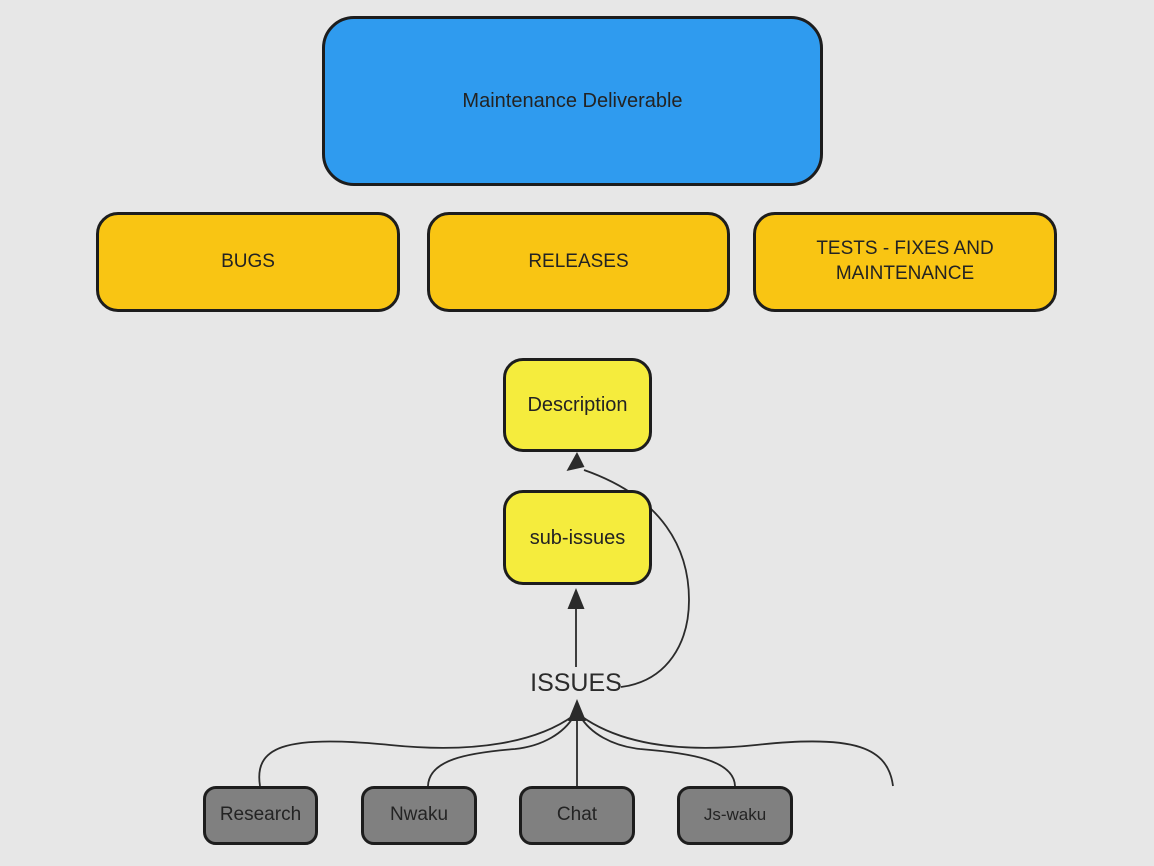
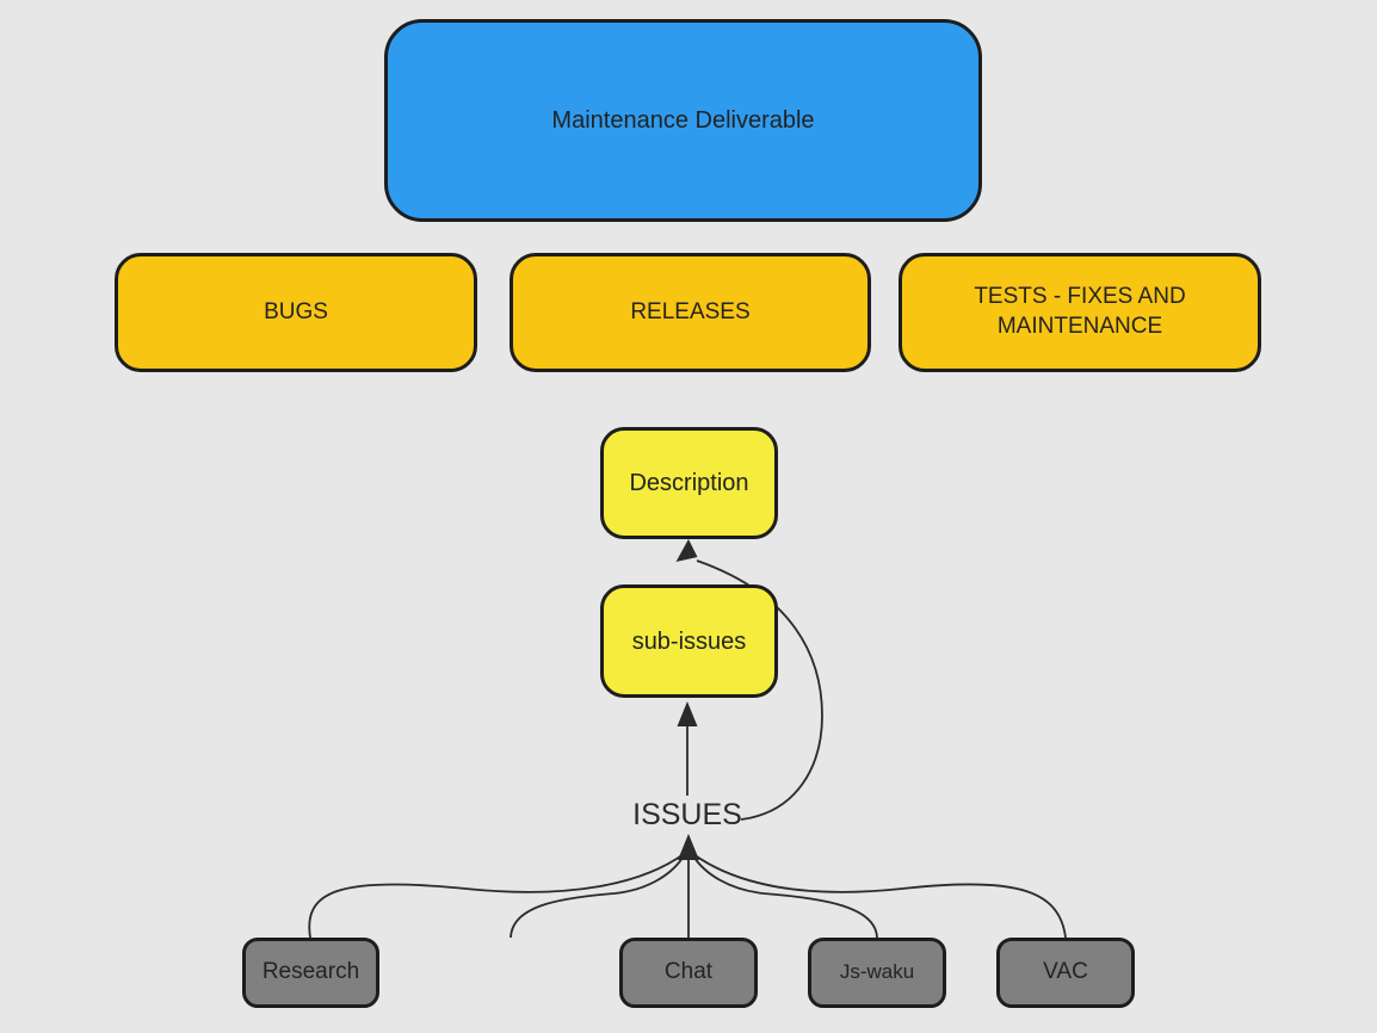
  Maintenance Deliverable
  BUGS
  RELEASES
  TESTS - FIXES AND MAINTENANCE
  Description
  sub-issues
  ISSUES
  Research
- Nwaku
  Chat
  Js-waku
+ VAC
